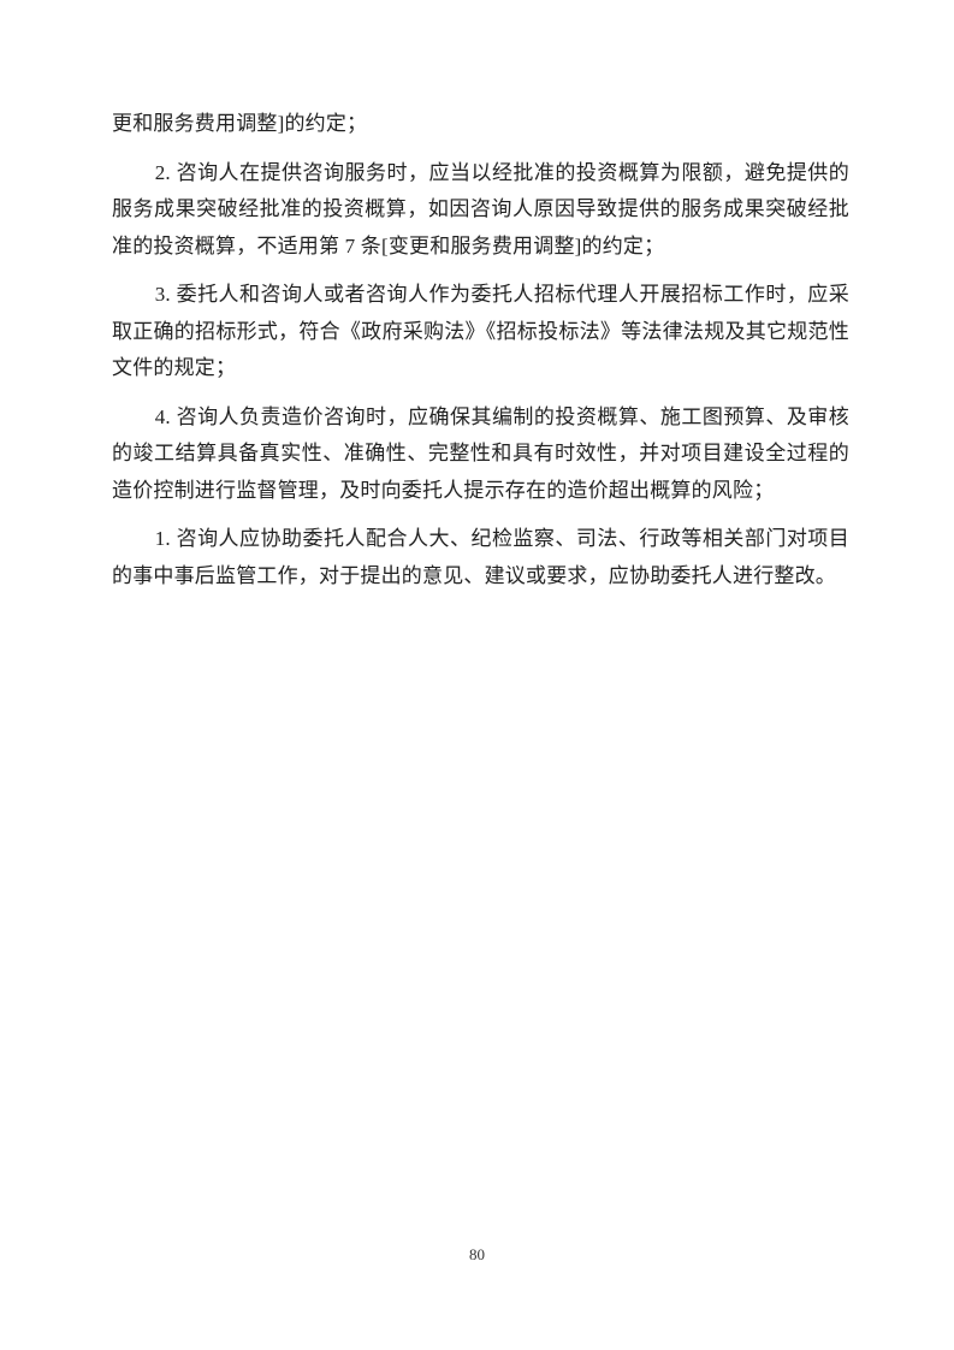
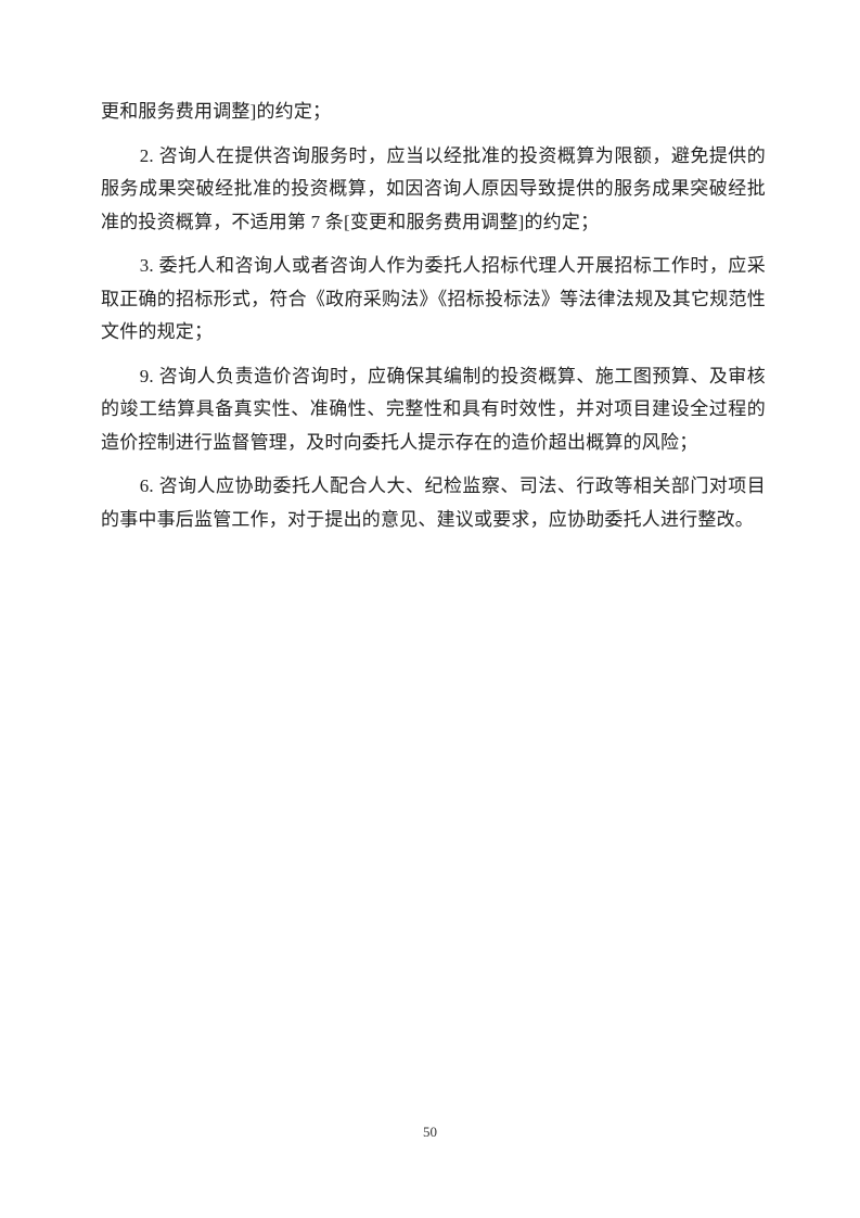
  更和服务费用调整]的约定；
  2. 咨询人在提供咨询服务时，应当以经批准的投资概算为限额，避免提供的服务成果突破经批准的投资概算，如因咨询人原因导致提供的服务成果突破经批准的投资概算，不适用第 7 条[变更和服务费用调整]的约定；
  3. 委托人和咨询人或者咨询人作为委托人招标代理人开展招标工作时，应采取正确的招标形式，符合《政府采购法》《招标投标法》等法律法规及其它规范性文件的规定；
- 4. 咨询人负责造价咨询时，应确保其编制的投资概算、施工图预算、及审核的竣工结算具备真实性、准确性、完整性和具有时效性，并对项目建设全过程的造价控制进行监督管理，及时向委托人提示存在的造价超出概算的风险；
+ 9. 咨询人负责造价咨询时，应确保其编制的投资概算、施工图预算、及审核的竣工结算具备真实性、准确性、完整性和具有时效性，并对项目建设全过程的造价控制进行监督管理，及时向委托人提示存在的造价超出概算的风险；
- 1. 咨询人应协助委托人配合人大、纪检监察、司法、行政等相关部门对项目的事中事后监管工作，对于提出的意见、建议或要求，应协助委托人进行整改。
+ 6. 咨询人应协助委托人配合人大、纪检监察、司法、行政等相关部门对项目的事中事后监管工作，对于提出的意见、建议或要求，应协助委托人进行整改。
- 80
+ 50
